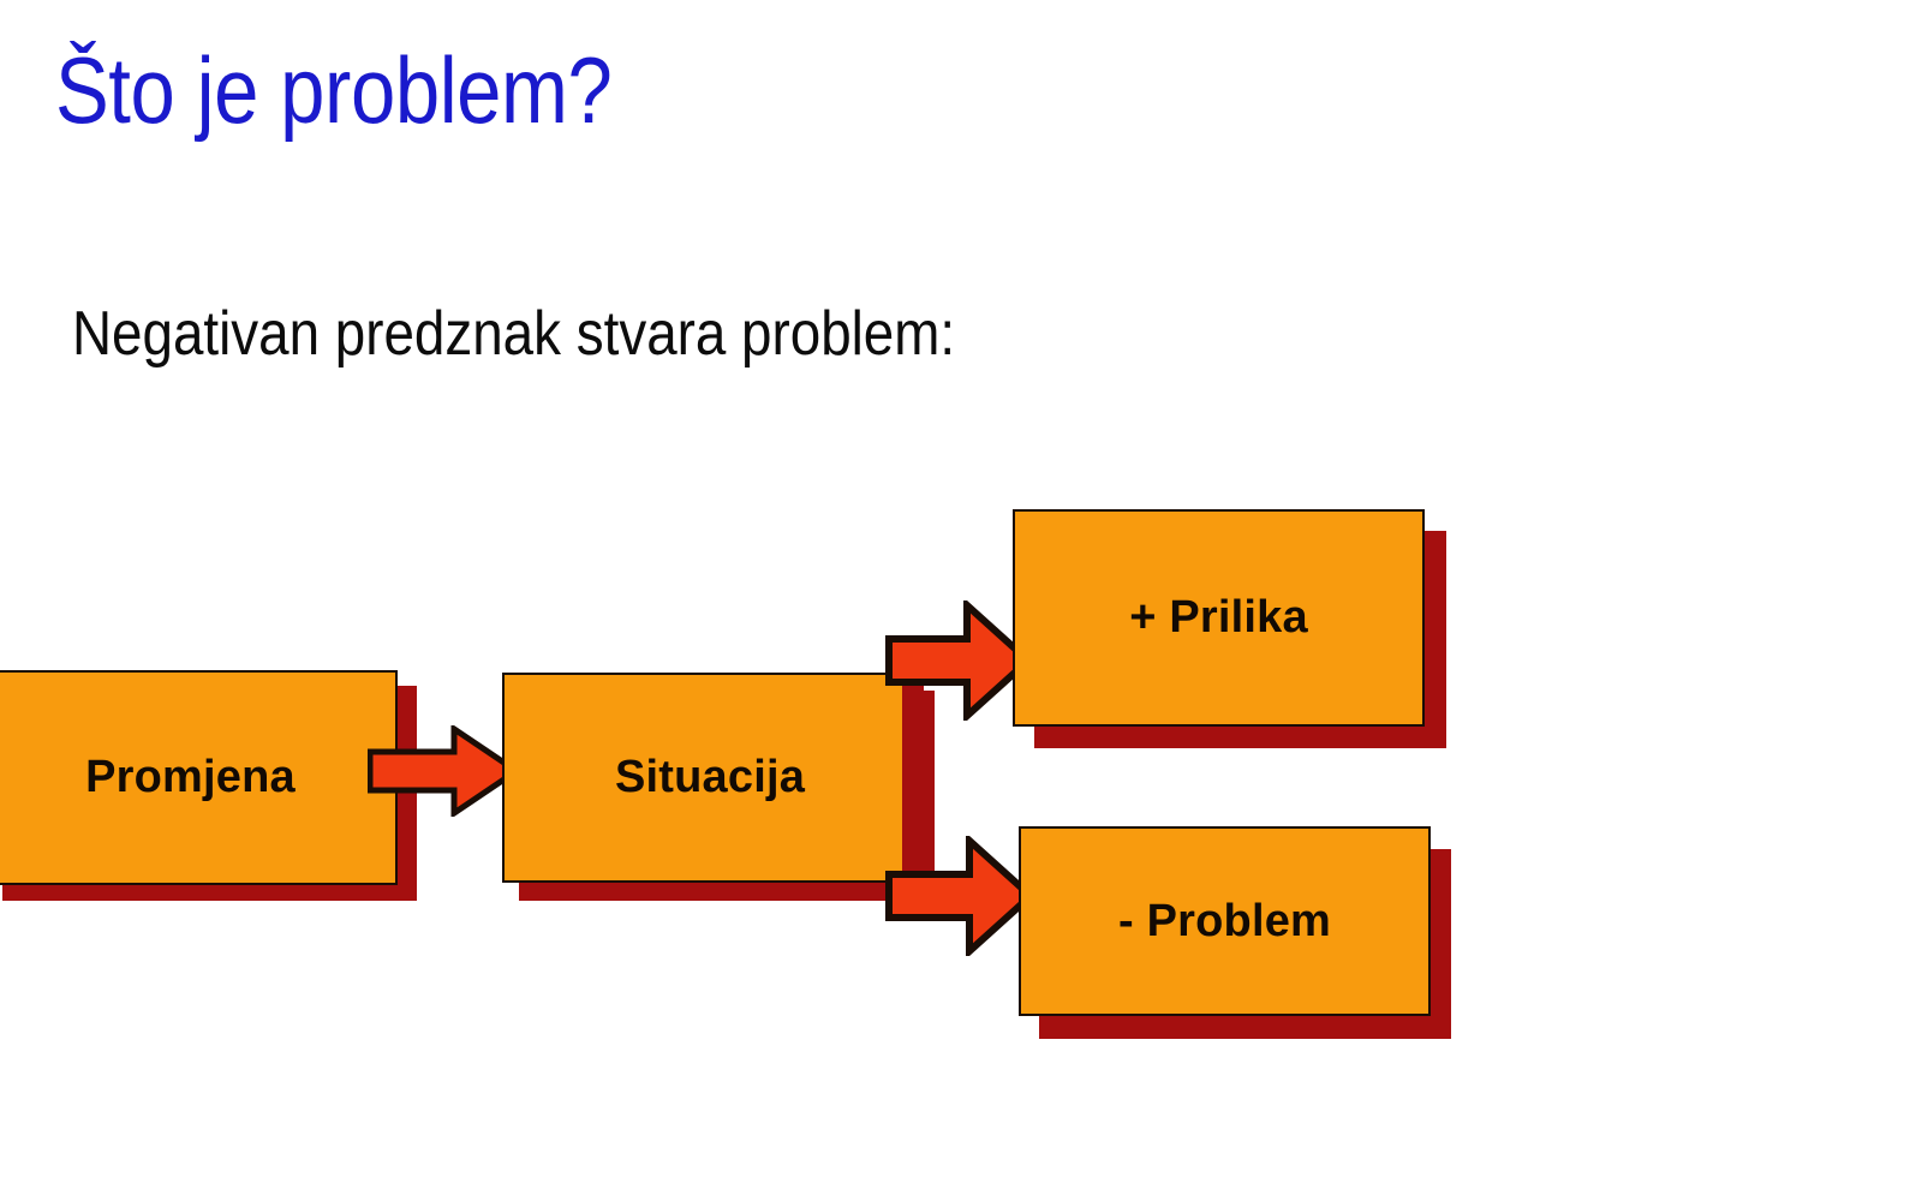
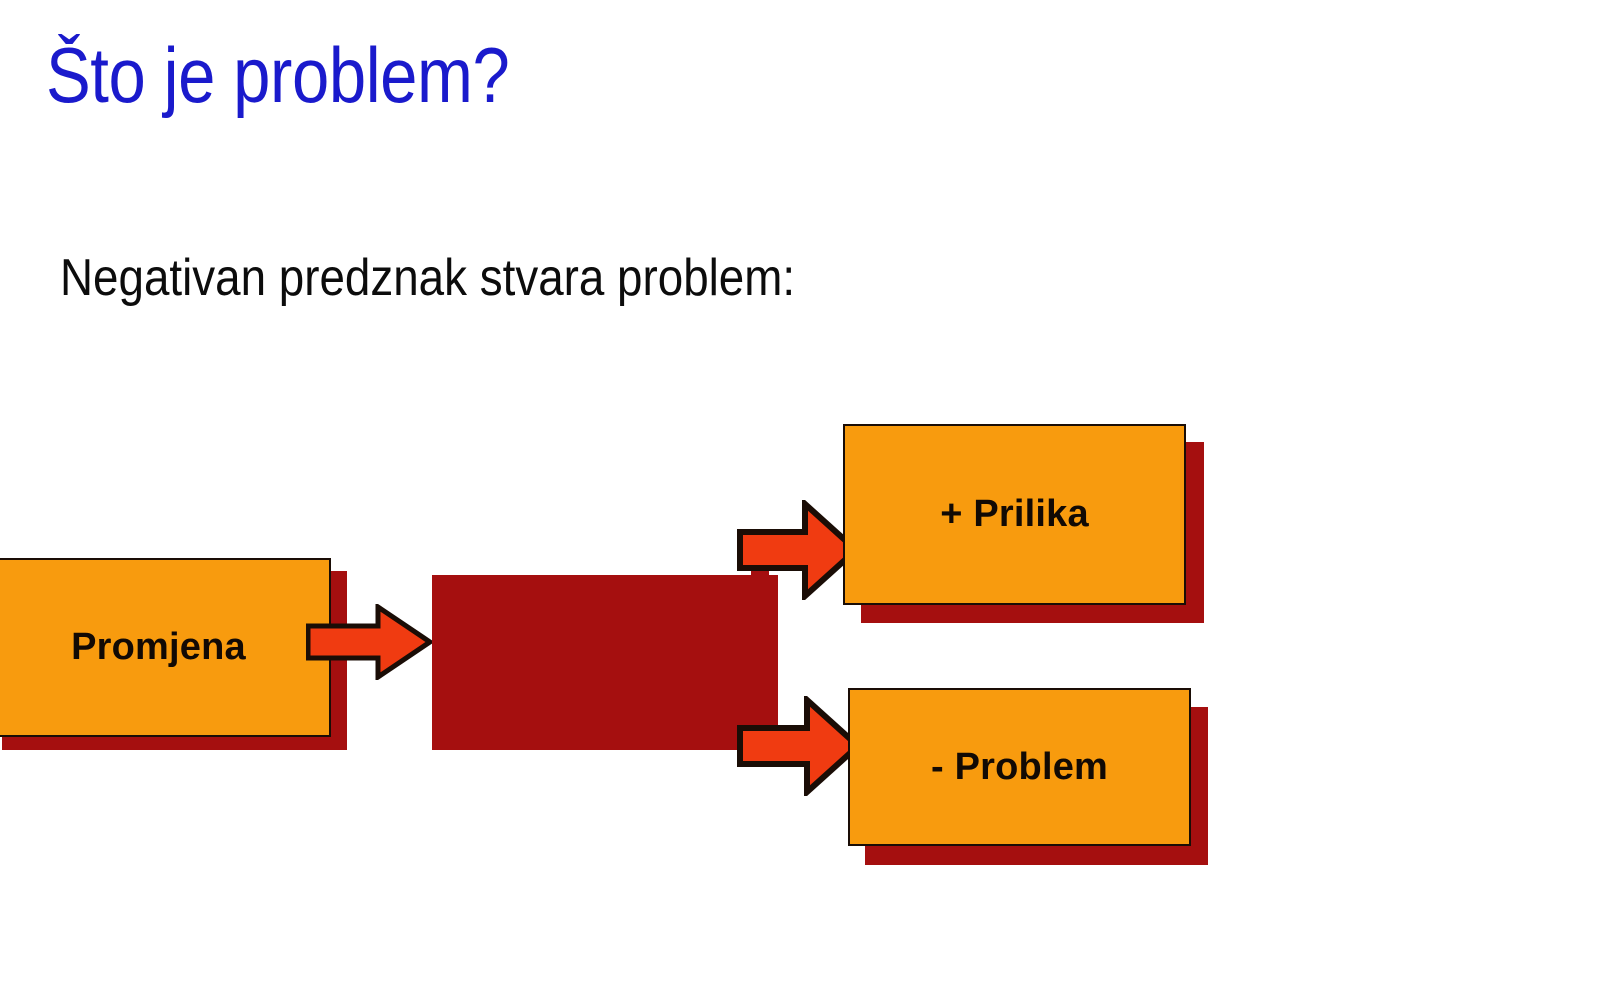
  Što je problem?
  Negativan predznak stvara problem:
  Promjena
- Situacija
  + Prilika
  - Problem
